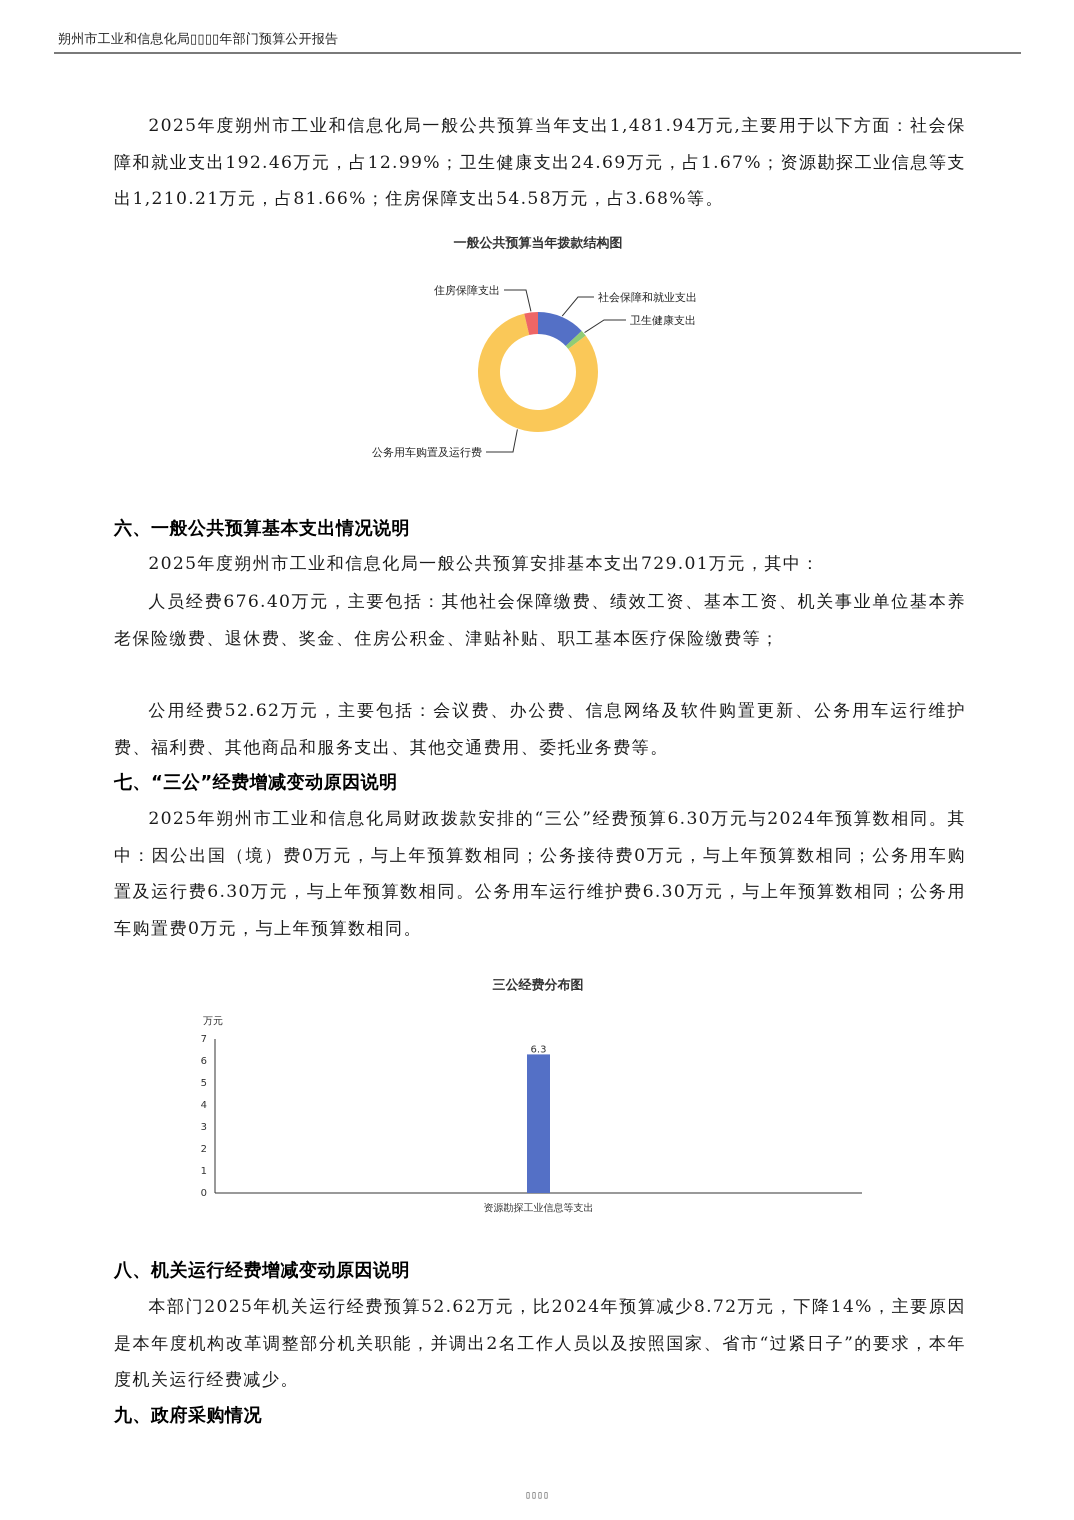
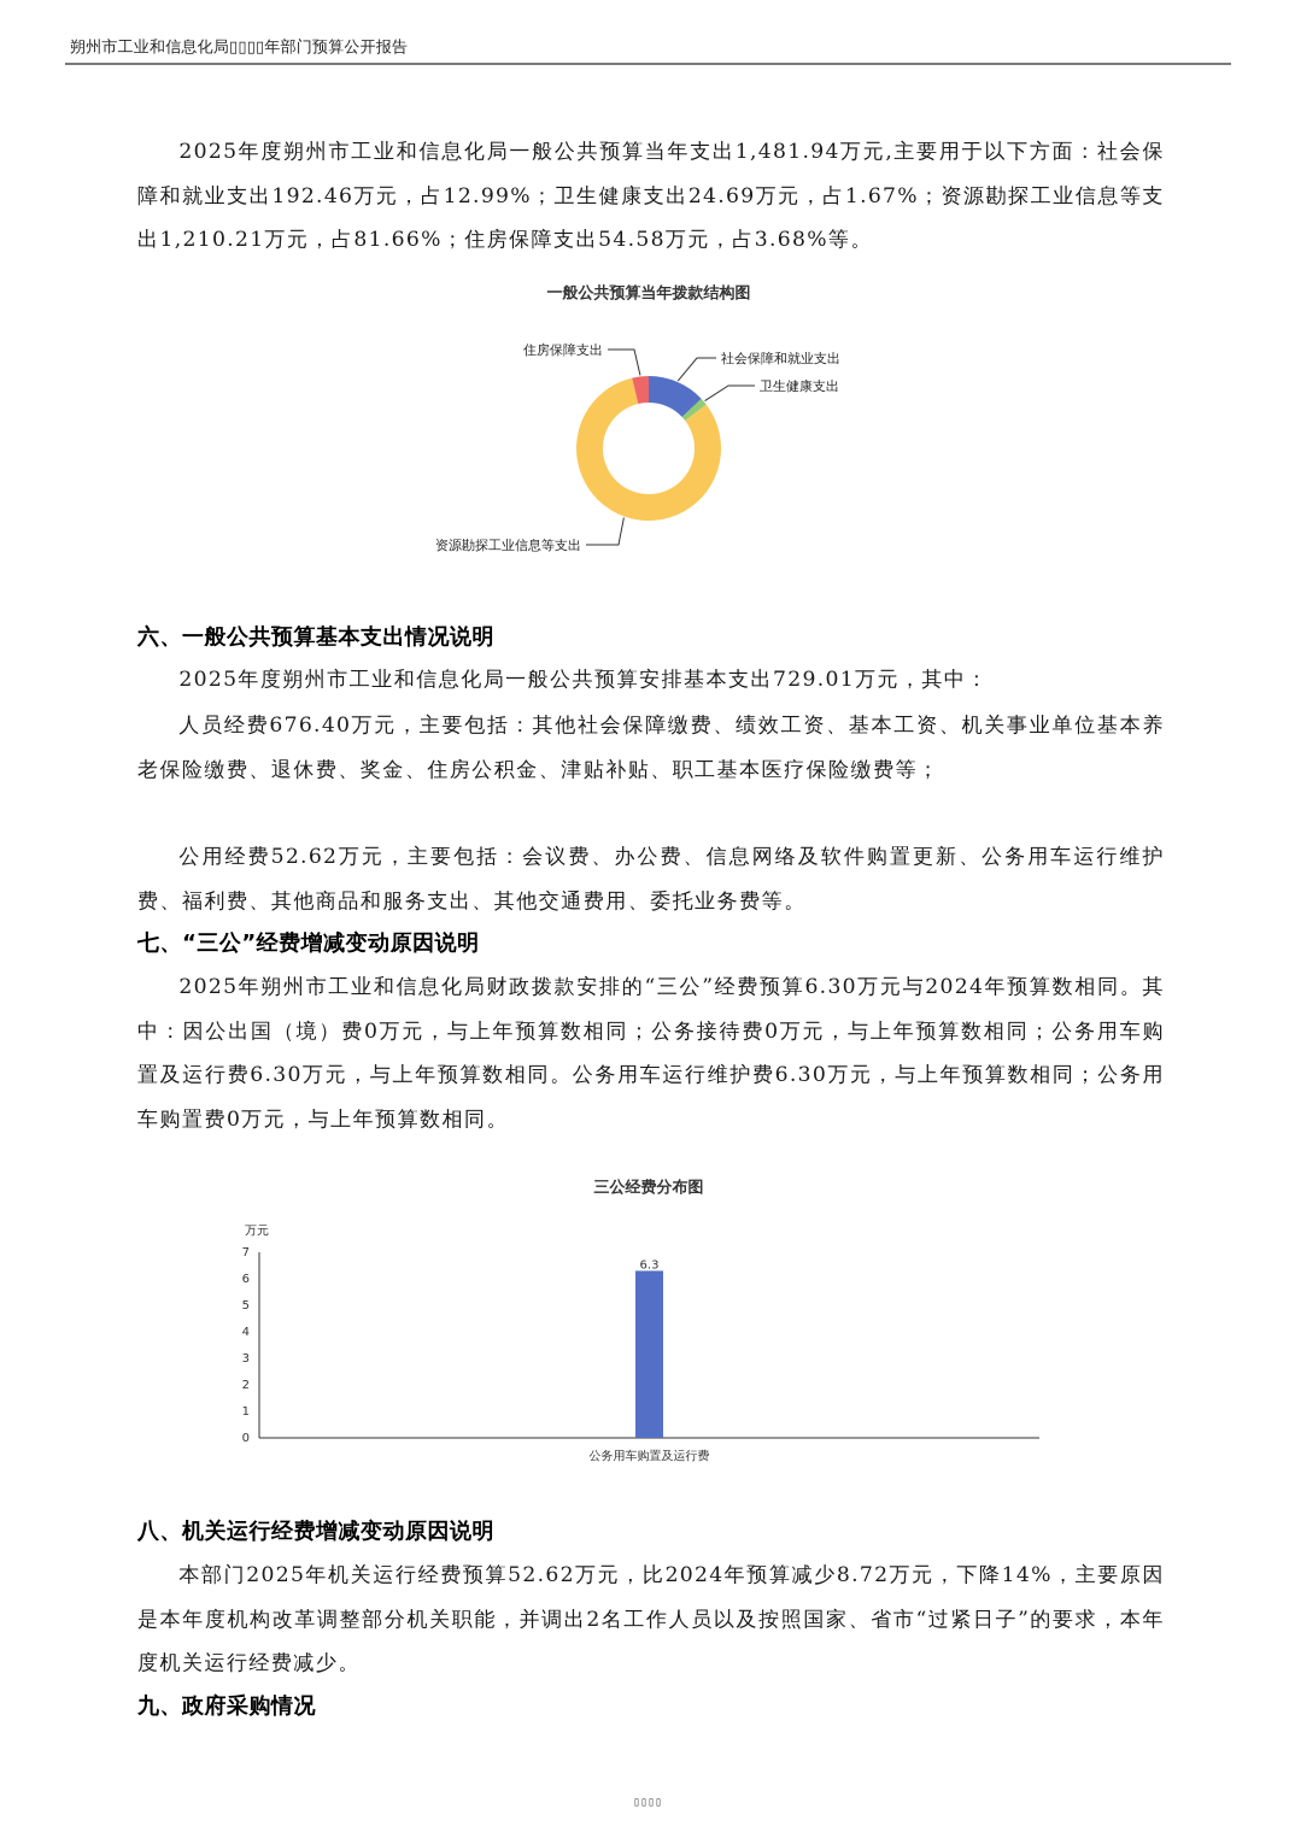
  朔州市工业和信息化局▯▯▯▯年部门预算公开报告
  2025年度朔州市工业和信息化局一般公共预算当年支出1,481.94万元,主要用于以下方面：社会保障和就业支出192.46万元，占12.99%；卫生健康支出24.69万元，占1.67%；资源勘探工业信息等支出1,210.21万元，占81.66%；住房保障支出54.58万元，占3.68%等。
  一般公共预算当年拨款结构图
  社会保障和就业支出
  卫生健康支出
- 公务用车购置及运行费
+ 资源勘探工业信息等支出
  住房保障支出
  六、一般公共预算基本支出情况说明
  2025年度朔州市工业和信息化局一般公共预算安排基本支出729.01万元，其中：
  人员经费676.40万元，主要包括：其他社会保障缴费、绩效工资、基本工资、机关事业单位基本养老保险缴费、退休费、奖金、住房公积金、津贴补贴、职工基本医疗保险缴费等；
  公用经费52.62万元，主要包括：会议费、办公费、信息网络及软件购置更新、公务用车运行维护费、福利费、其他商品和服务支出、其他交通费用、委托业务费等。
  七、“三公”经费增减变动原因说明
  2025年朔州市工业和信息化局财政拨款安排的“三公”经费预算6.30万元与2024年预算数相同。其中：因公出国（境）费0万元，与上年预算数相同；公务接待费0万元，与上年预算数相同；公务用车购置及运行费6.30万元，与上年预算数相同。公务用车运行维护费6.30万元，与上年预算数相同；公务用车购置费0万元，与上年预算数相同。
  三公经费分布图
  万元
  0
  1
  2
  3
  4
  5
  6
  7
  6.3
- 资源勘探工业信息等支出
+ 公务用车购置及运行费
  八、机关运行经费增减变动原因说明
  本部门2025年机关运行经费预算52.62万元，比2024年预算减少8.72万元，下降14%，主要原因是本年度机构改革调整部分机关职能，并调出2名工作人员以及按照国家、省市“过紧日子”的要求，本年度机关运行经费减少。
  九、政府采购情况
  ▯▯▯▯
